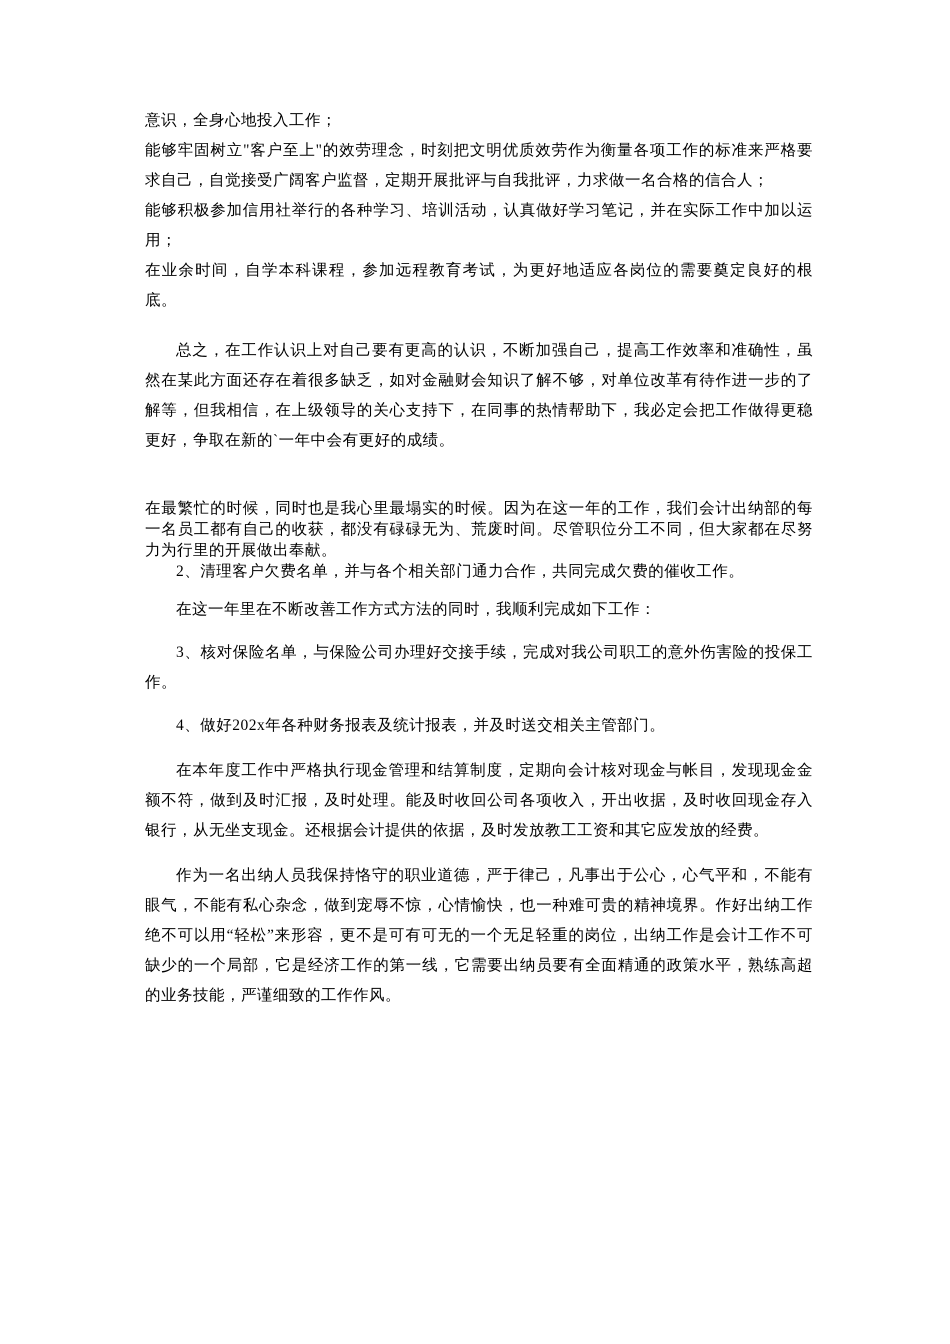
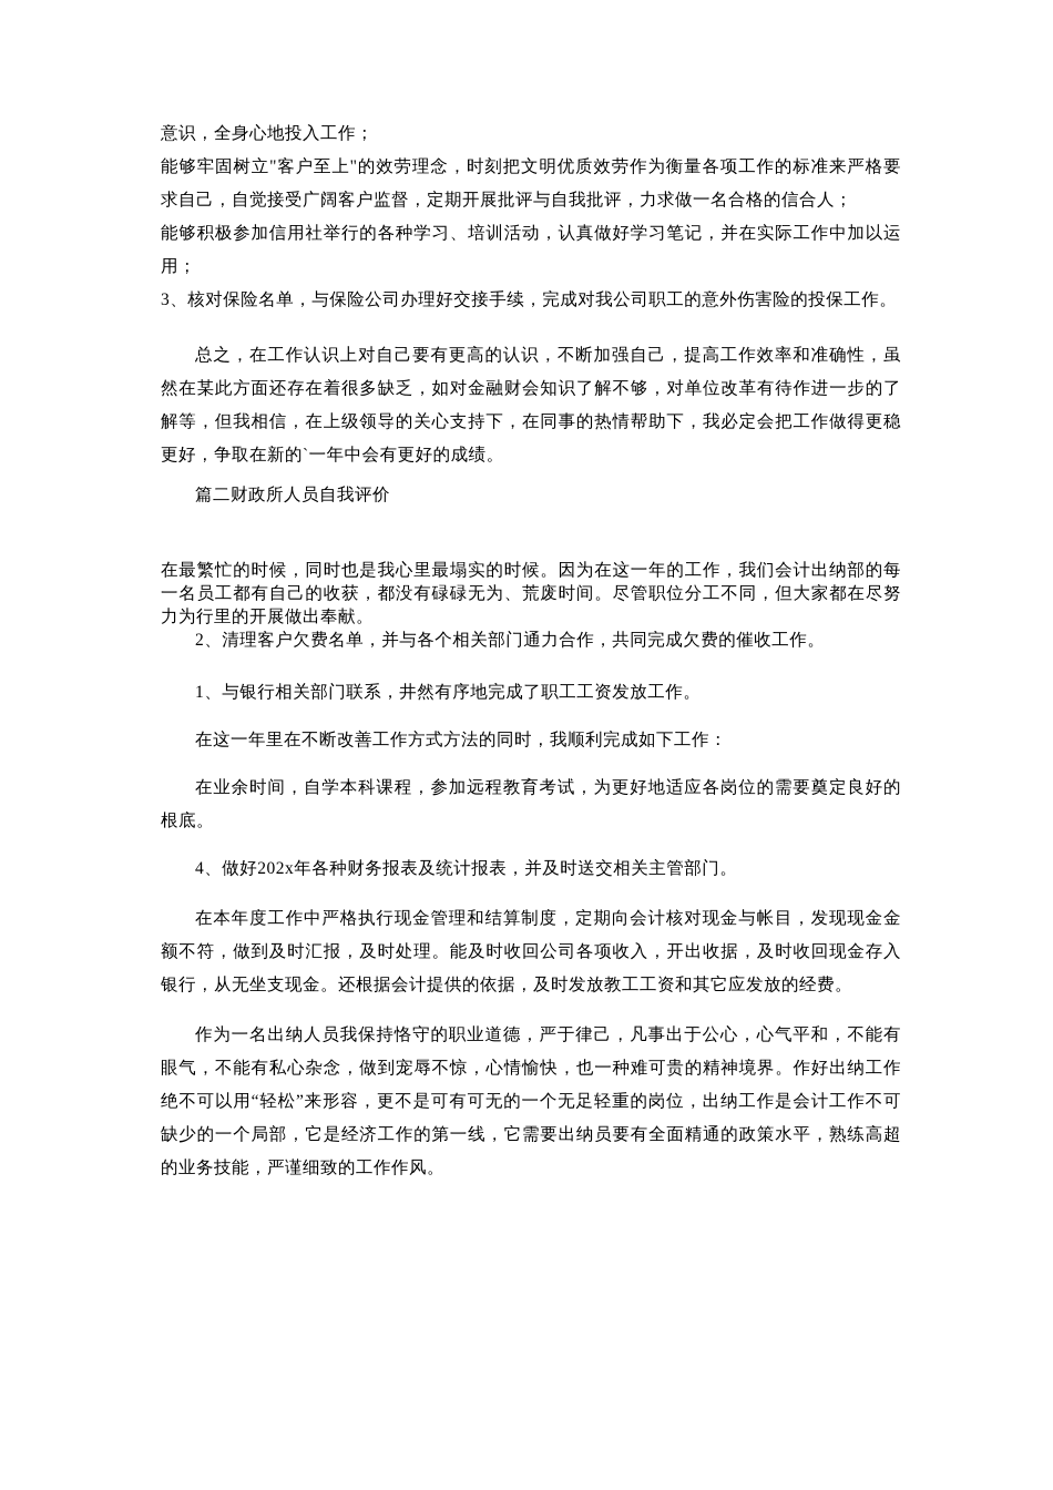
  意识，全身心地投入工作；
  能够牢固树立"客户至上"的效劳理念，时刻把文明优质效劳作为衡量各项工作的标准来严格要求自己，自觉接受广阔客户监督，定期开展批评与自我批评，力求做一名合格的信合人；
  能够积极参加信用社举行的各种学习、培训活动，认真做好学习笔记，并在实际工作中加以运用；
- 在业余时间，自学本科课程，参加远程教育考试，为更好地适应各岗位的需要奠定良好的根底。
+ 3、核对保险名单，与保险公司办理好交接手续，完成对我公司职工的意外伤害险的投保工作。
  总之，在工作认识上对自己要有更高的认识，不断加强自己，提高工作效率和准确性，虽然在某此方面还存在着很多缺乏，如对金融财会知识了解不够，对单位改革有待作进一步的了解等，但我相信，在上级领导的关心支持下，在同事的热情帮助下，我必定会把工作做得更稳更好，争取在新的`一年中会有更好的成绩。
+ 篇二财政所人员自我评价
  在最繁忙的时候，同时也是我心里最塌实的时候。因为在这一年的工作，我们会计出纳部的每一名员工都有自己的收获，都没有碌碌无为、荒废时间。尽管职位分工不同，但大家都在尽努力为行里的开展做出奉献。
  2、清理客户欠费名单，并与各个相关部门通力合作，共同完成欠费的催收工作。
+ 1、与银行相关部门联系，井然有序地完成了职工工资发放工作。
  在这一年里在不断改善工作方式方法的同时，我顺利完成如下工作：
- 3、核对保险名单，与保险公司办理好交接手续，完成对我公司职工的意外伤害险的投保工作。
+ 在业余时间，自学本科课程，参加远程教育考试，为更好地适应各岗位的需要奠定良好的根底。
  4、做好202x年各种财务报表及统计报表，并及时送交相关主管部门。
  在本年度工作中严格执行现金管理和结算制度，定期向会计核对现金与帐目，发现现金金额不符，做到及时汇报，及时处理。能及时收回公司各项收入，开出收据，及时收回现金存入银行，从无坐支现金。还根据会计提供的依据，及时发放教工工资和其它应发放的经费。
  作为一名出纳人员我保持恪守的职业道德，严于律己，凡事出于公心，心气平和，不能有眼气，不能有私心杂念，做到宠辱不惊，心情愉快，也一种难可贵的精神境界。作好出纳工作绝不可以用“轻松”来形容，更不是可有可无的一个无足轻重的岗位，出纳工作是会计工作不可缺少的一个局部，它是经济工作的第一线，它需要出纳员要有全面精通的政策水平，熟练高超的业务技能，严谨细致的工作作风。
